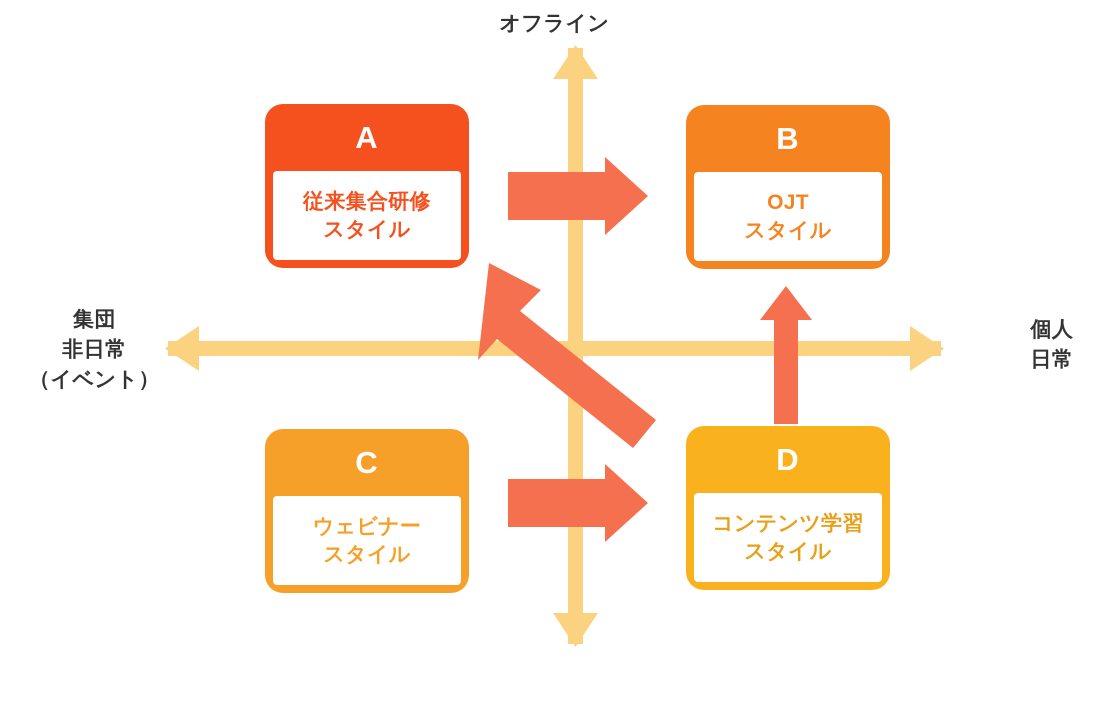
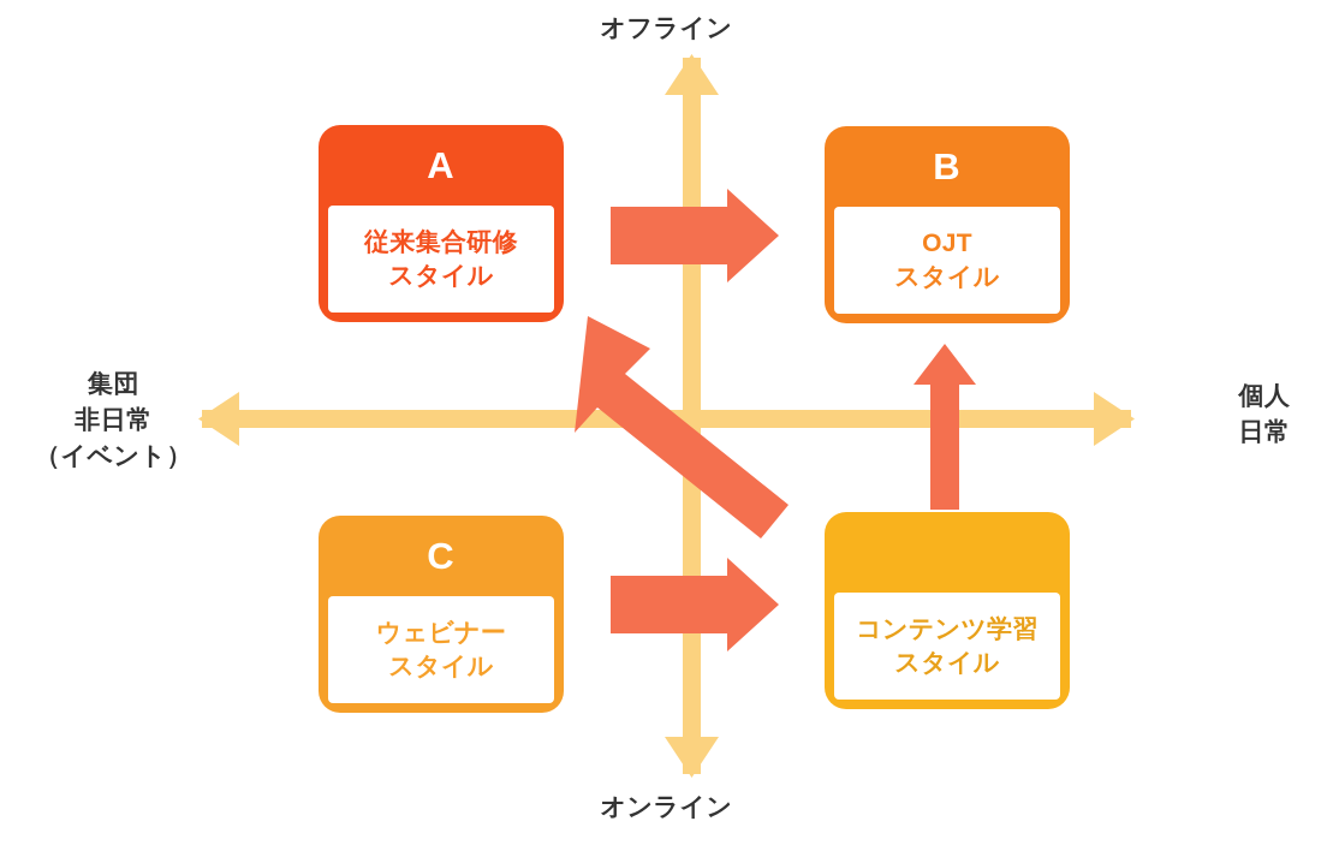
  オフライン
+ オンライン
  集団
  非日常
  （イベント）
  個人
  日常
  A
  従来集合研修
  スタイル
  B
  OJT
  スタイル
  C
  ウェビナー
  スタイル
- D
  コンテンツ学習
  スタイル
